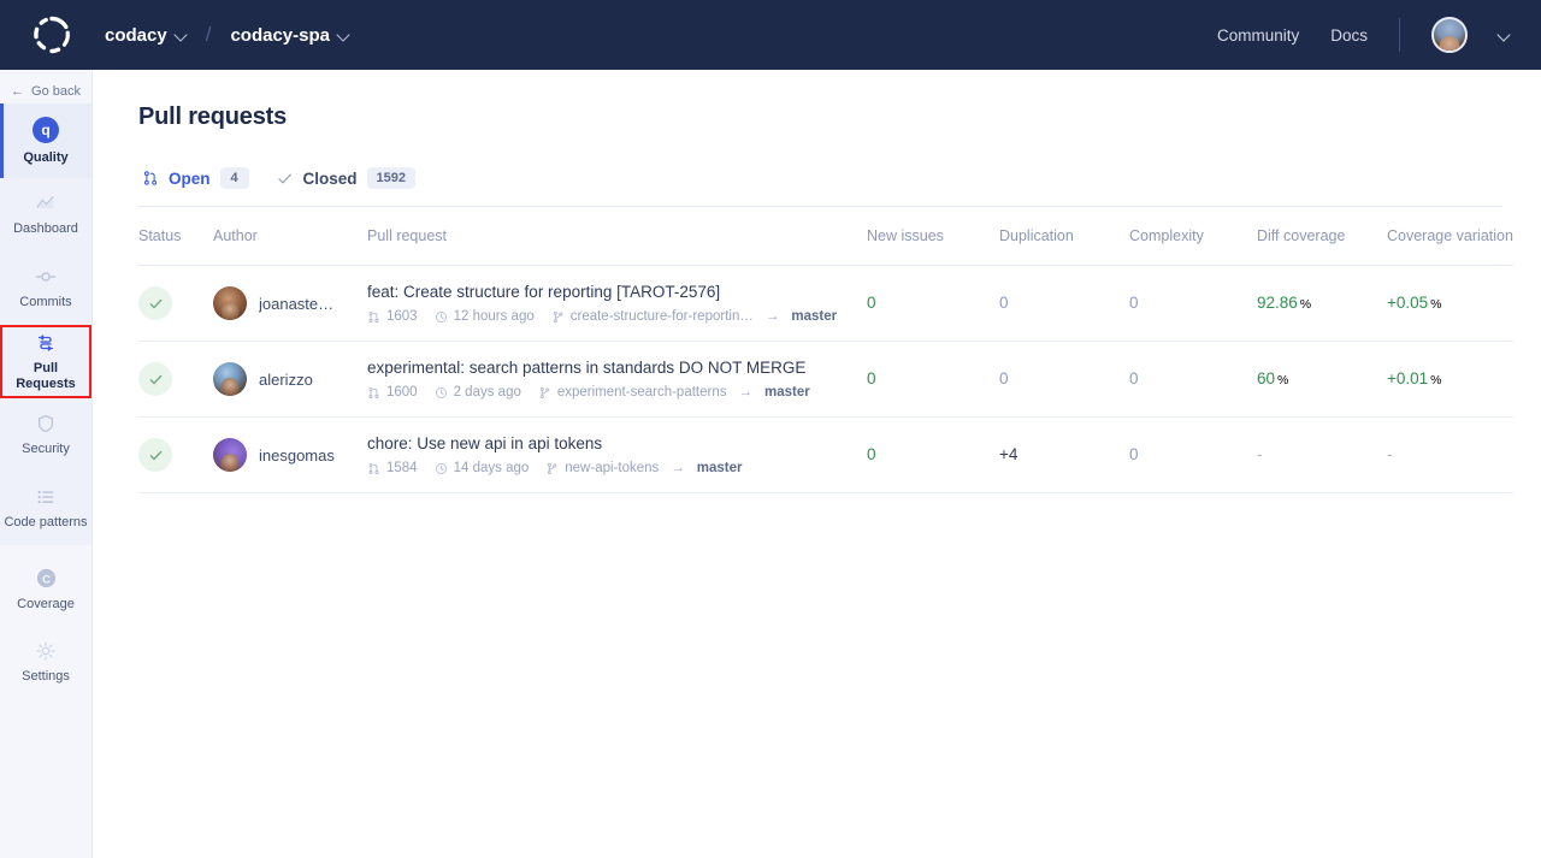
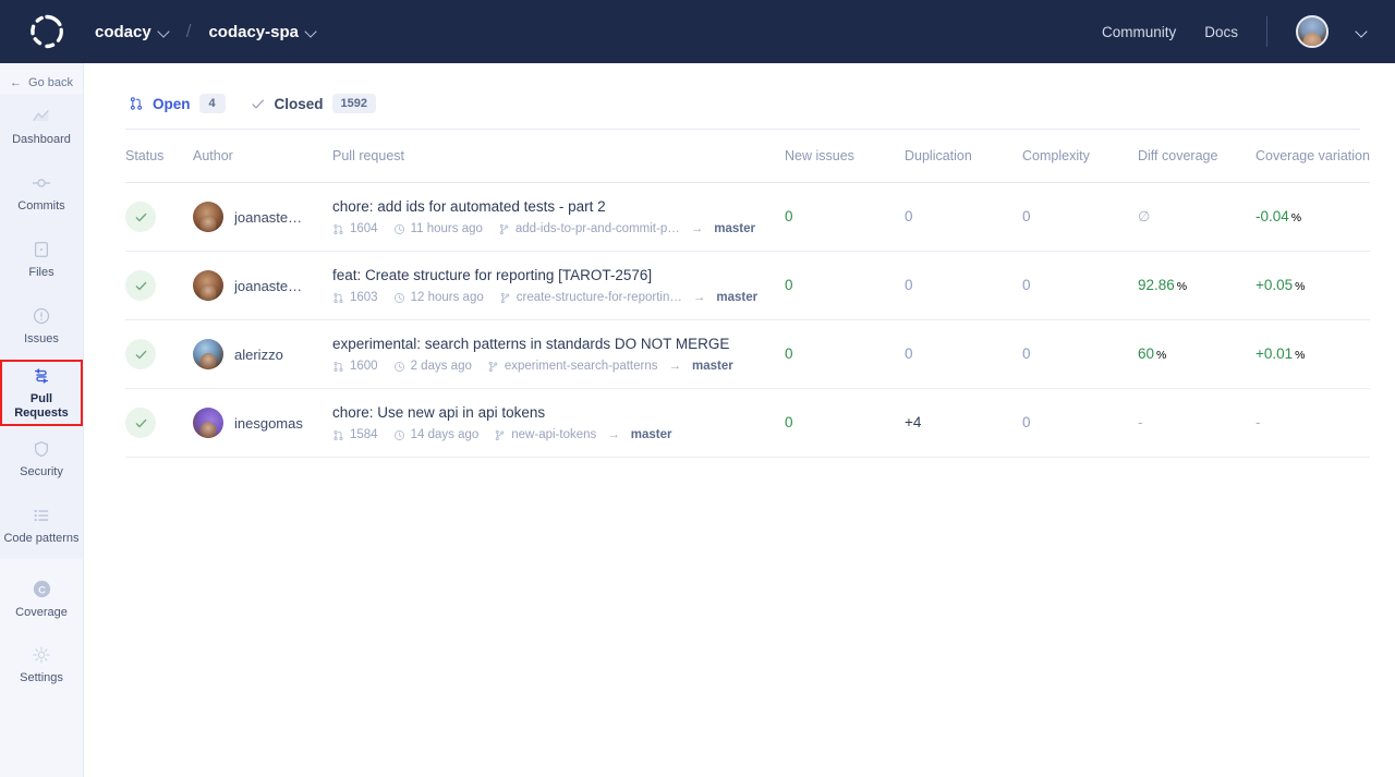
  codacy
  /
  codacy-spa
  Community
  Docs
  ←
  Go back
- q
- Quality
  Dashboard
  Commits
+ Files
+ Issues
  Pull Requests
  Security
  Code patterns
  C
  Coverage
  Settings
- Pull requests
  Open
  4
  Closed
  1592
  Status	Author	Pull request	New issues	Duplication	Complexity	Diff coverage	Coverage variation
+ 	joanaste…	chore: add ids for automated tests - part 21604 11 hours ago add-ids-to-pr-and-commit-p… → master	0	0	0	∅	-0.04 %
  	joanaste…	feat: Create structure for reporting [TAROT-2576]1603 12 hours ago create-structure-for-reportin… → master	0	0	0	92.86 %	+0.05 %
  	alerizzo	experimental: search patterns in standards DO NOT MERGE1600 2 days ago experiment-search-patterns → master	0	0	0	60 %	+0.01 %
  	inesgomas	chore: Use new api in api tokens1584 14 days ago new-api-tokens → master	0	+4	0	-	-
